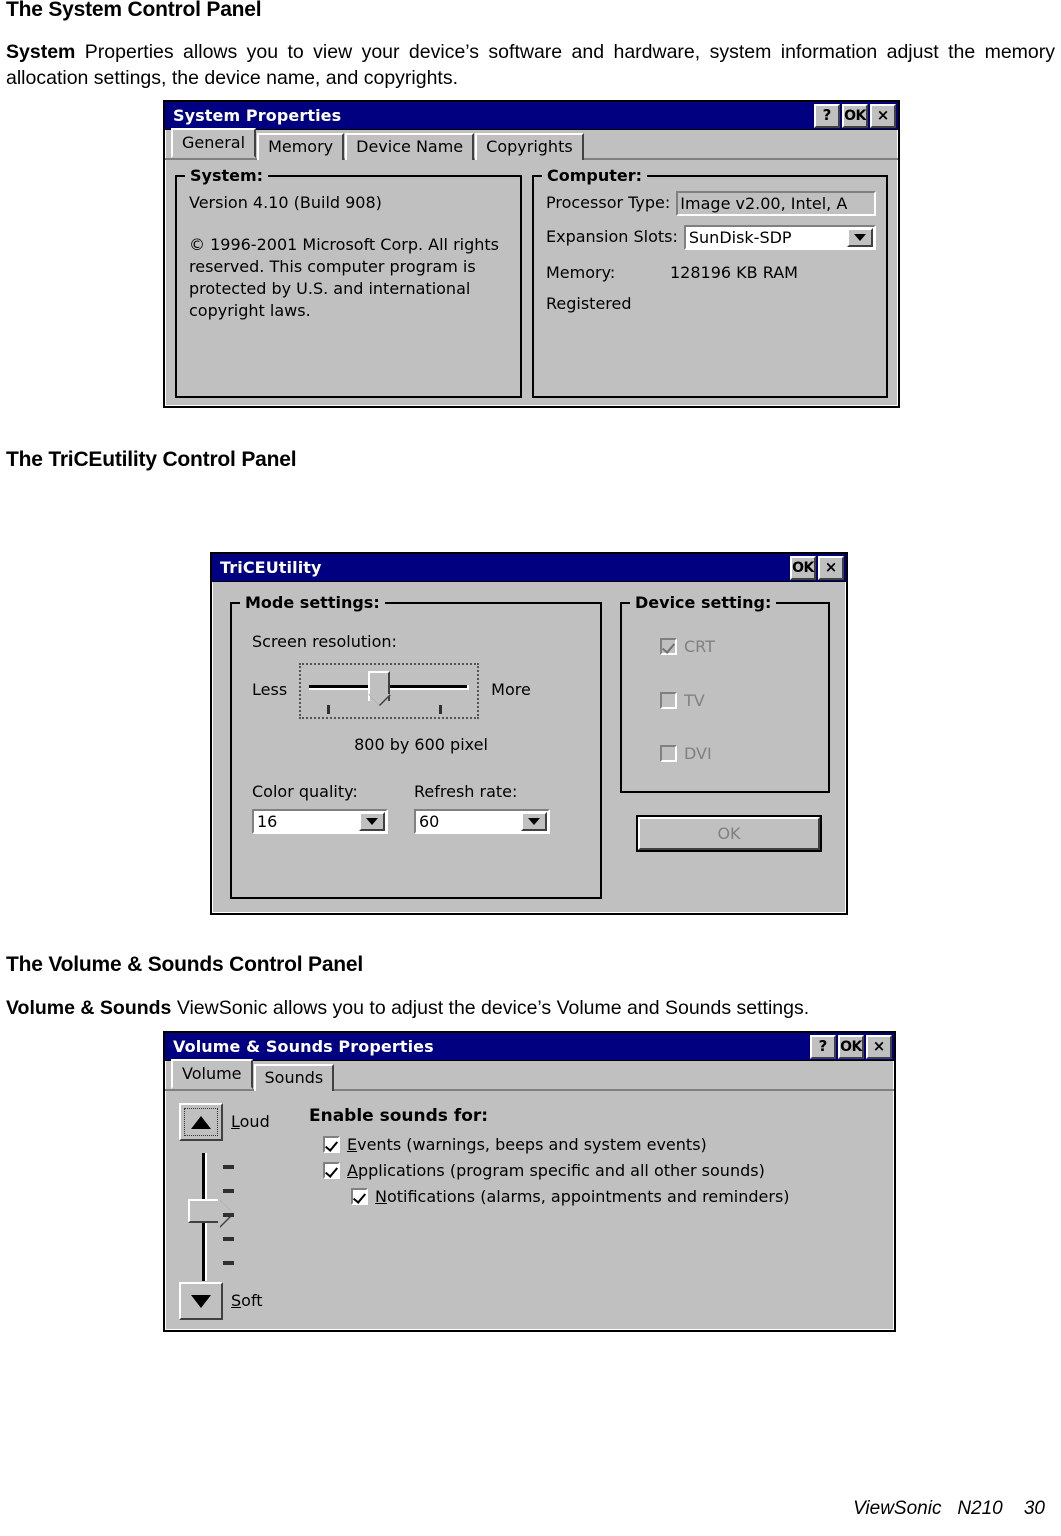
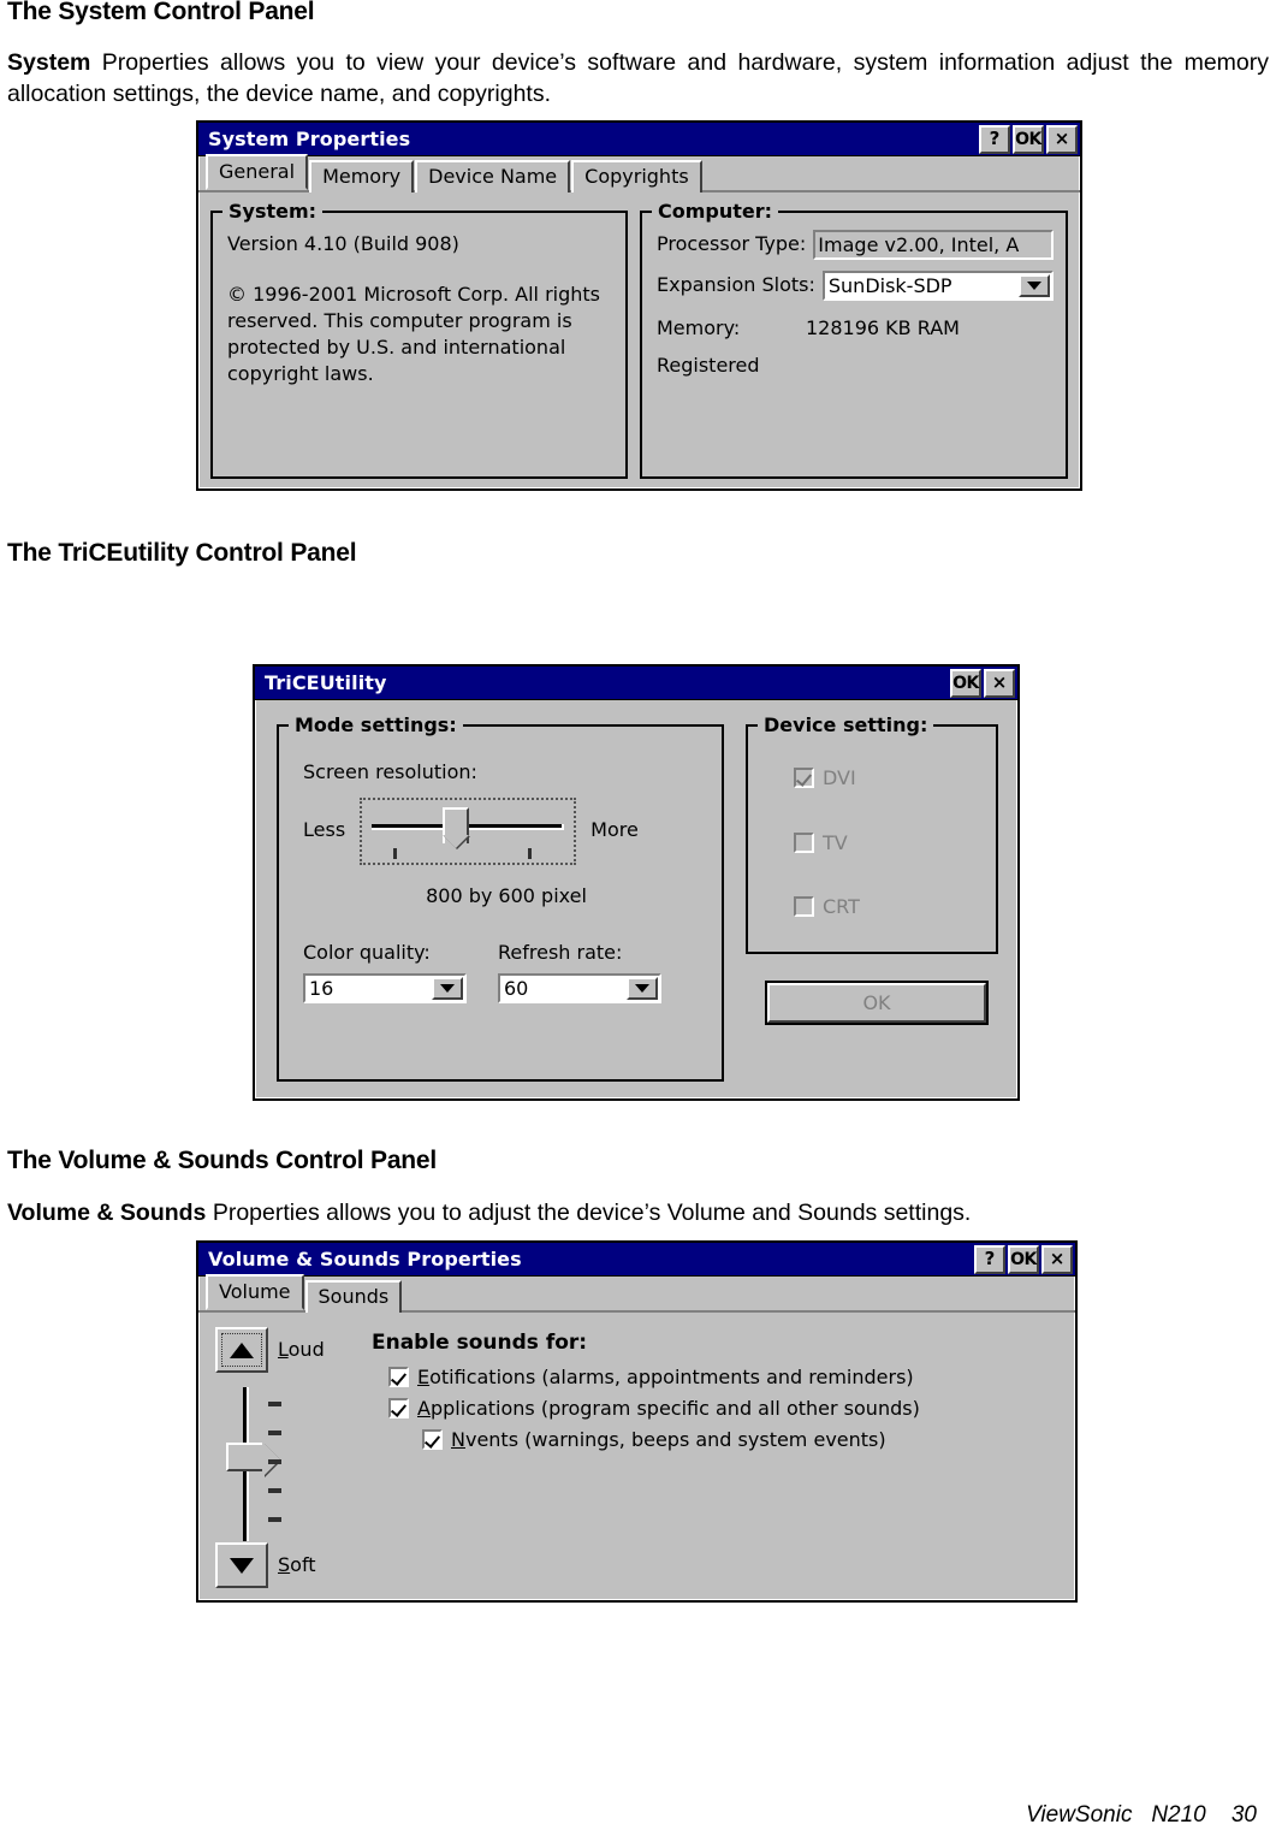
  The System Control Panel
  System Properties allows you to view your device’s software and hardware, system information adjust the memory allocation settings, the device name, and copyrights.
  System Properties
  ?
  OK
  ×
  General
  Memory
  Device Name
  Copyrights
  System:
  Version 4.10 (Build 908)
  © 1996-2001 Microsoft Corp. All rights reserved. This computer program is protected by U.S. and international copyright laws.
  Computer:
  Processor Type:
  Image v2.00, Intel, A
  Expansion Slots:
  SunDisk-SDP
  Memory:
  128196 KB RAM
  Registered
  The TriCEutility Control Panel
  TriCEUtility
  OK
  ×
  Mode settings:
  Screen resolution:
  Less
  More
  800 by 600 pixel
  Color quality:
  Refresh rate:
  16
  60
  Device setting:
- CRT
+ DVI
  TV
- DVI
+ CRT
  OK
  The Volume & Sounds Control Panel
- Volume & Sounds ViewSonic allows you to adjust the device’s Volume and Sounds settings.
+ Volume & Sounds Properties allows you to adjust the device’s Volume and Sounds settings.
  Volume & Sounds Properties
  ?
  OK
  ×
  Volume
  Sounds
  Loud
  Soft
  Enable sounds for:
- Events (warnings, beeps and system events)
+ Eotifications (alarms, appointments and reminders)
  Applications (program specific and all other sounds)
- Notifications (alarms, appointments and reminders)
+ Nvents (warnings, beeps and system events)
  ViewSonic N210 30
